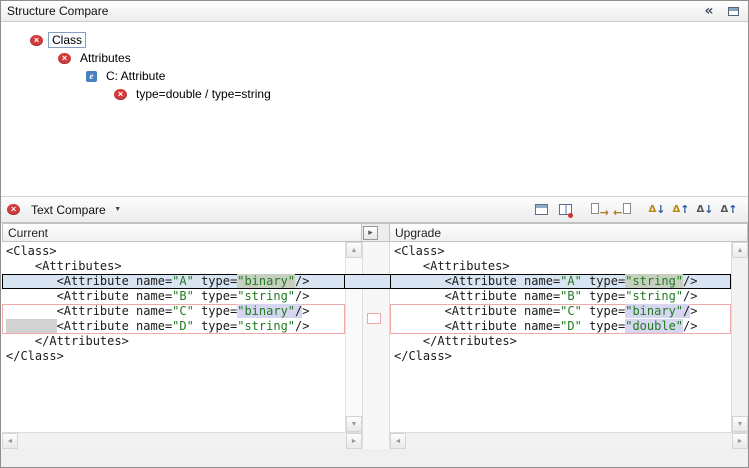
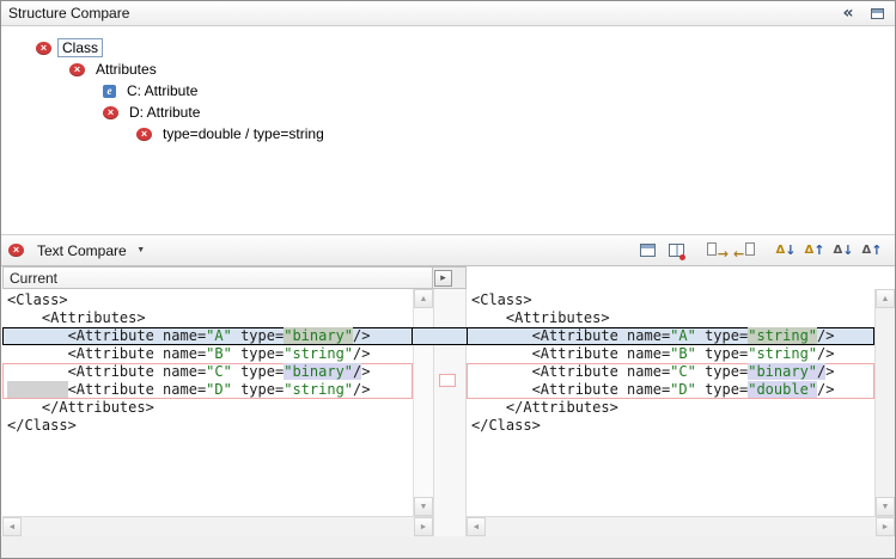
  Structure Compare
  Class
  Attributes
  C: Attribute
+ D: Attribute
  type=double / type=string
  Text Compare
  Current
- Upgrade
  <Class>
  <Attributes>
  <Attribute name="A" type="binary"/>
  <Attribute name="B" type="string"/>
  <Attribute name="C" type="binary"/>
  <Attribute name="D" type="string"/>
  </Attributes>
  </Class>
  <Class>
  <Attributes>
  <Attribute name="A" type="string"/>
  <Attribute name="B" type="string"/>
  <Attribute name="C" type="binary"/>
  <Attribute name="D" type="double"/>
  </Attributes>
  </Class>
